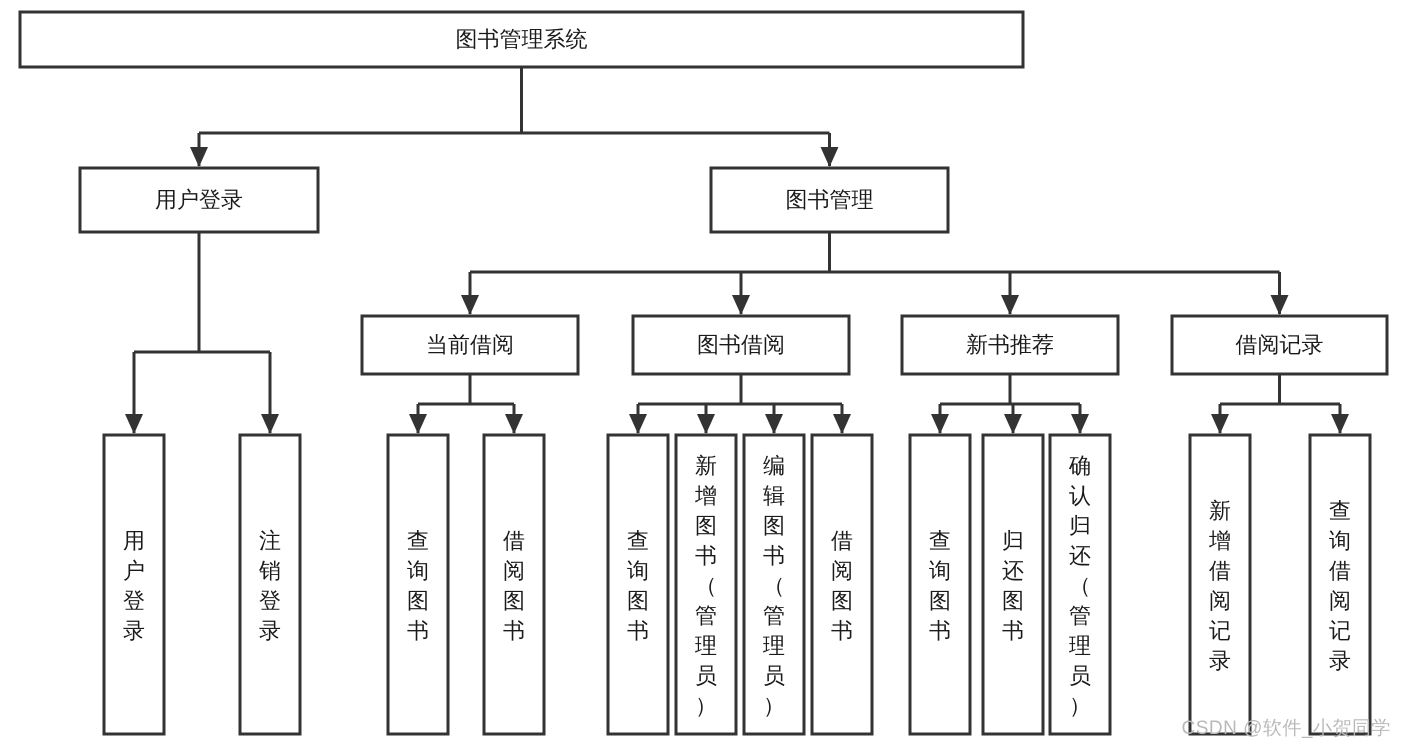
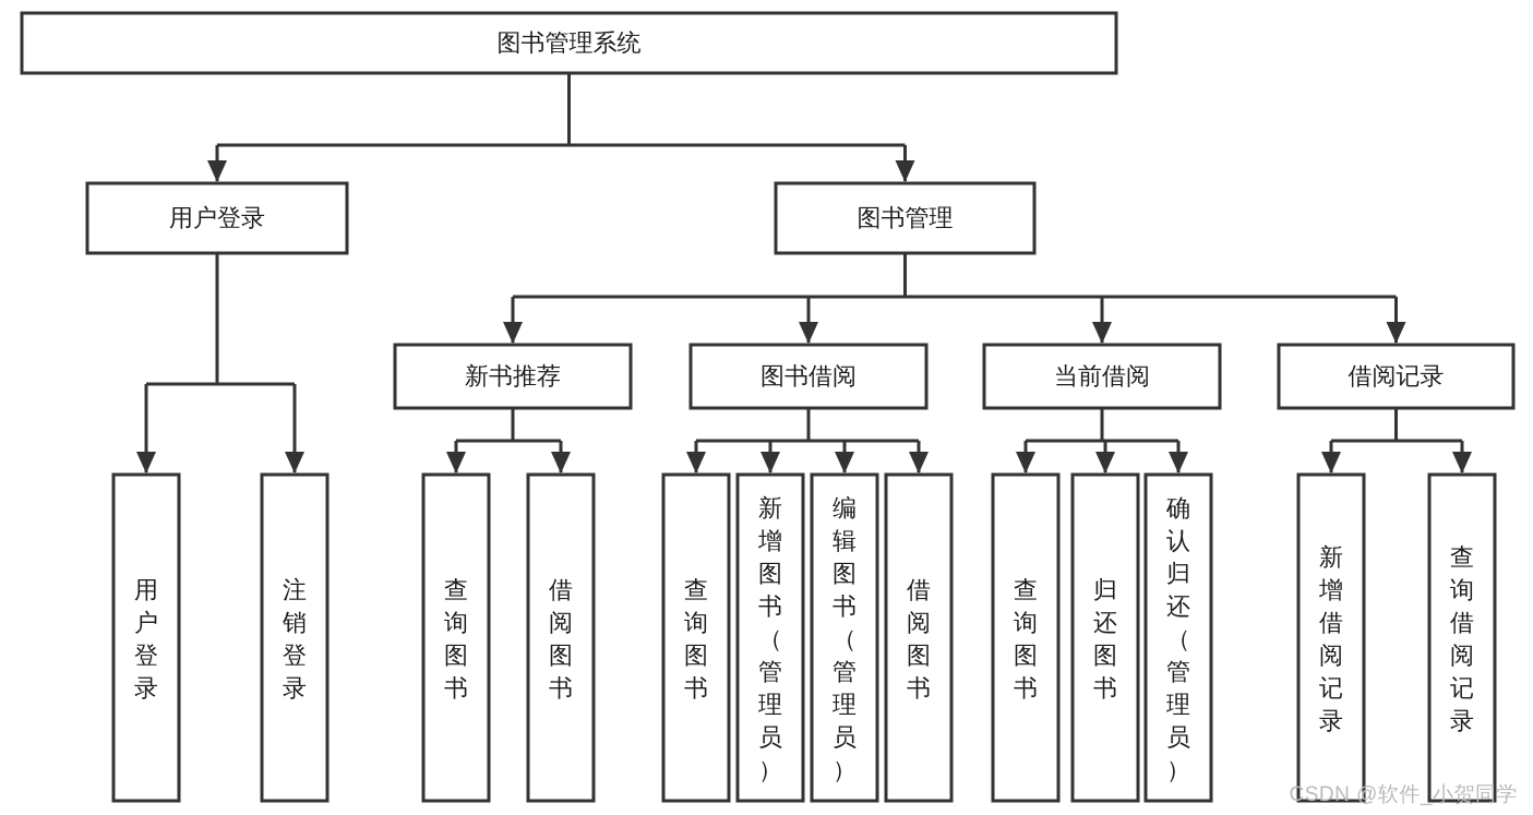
  图书管理系统
  用户登录
  图书管理
- 当前借阅
+ 新书推荐
  图书借阅
- 新书推荐
+ 当前借阅
  借阅记录
  用户登录
  注销登录
  查询图书
  借阅图书
  查询图书
  新增图书（管理员）
  编辑图书（管理员）
  借阅图书
  查询图书
  归还图书
  确认归还（管理员）
  新增借阅记录
  查询借阅记录
  CSDN @软件_小贺同学
